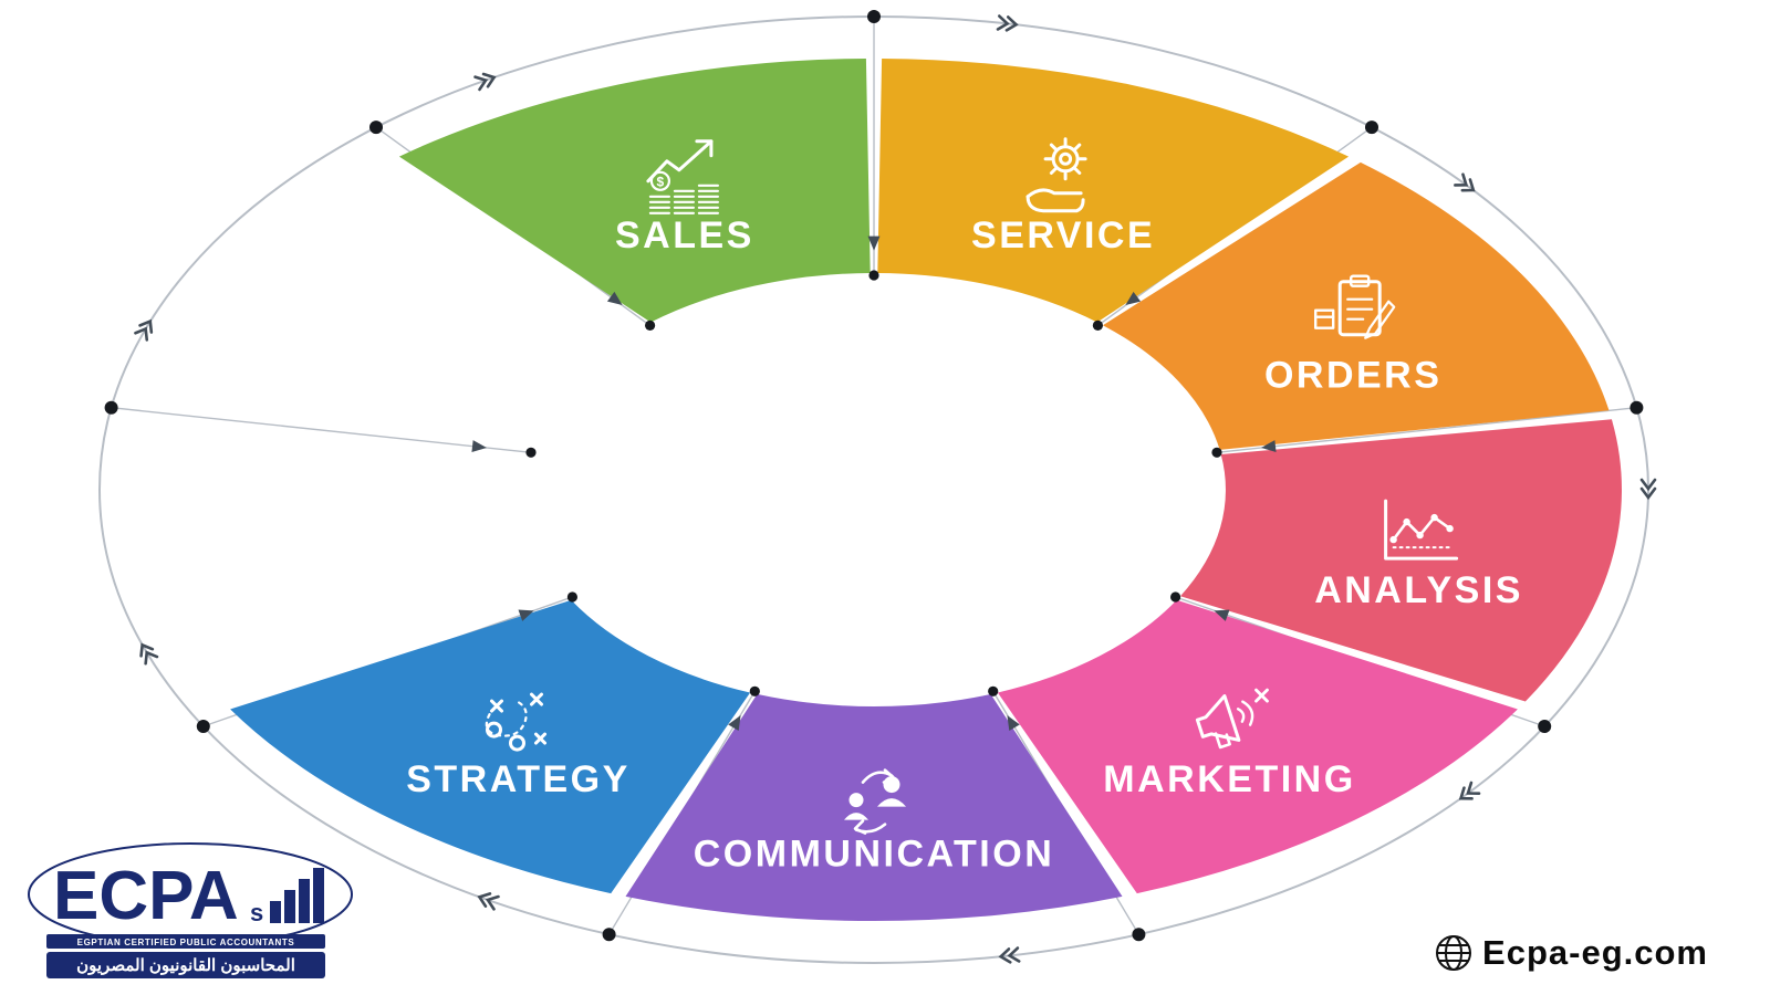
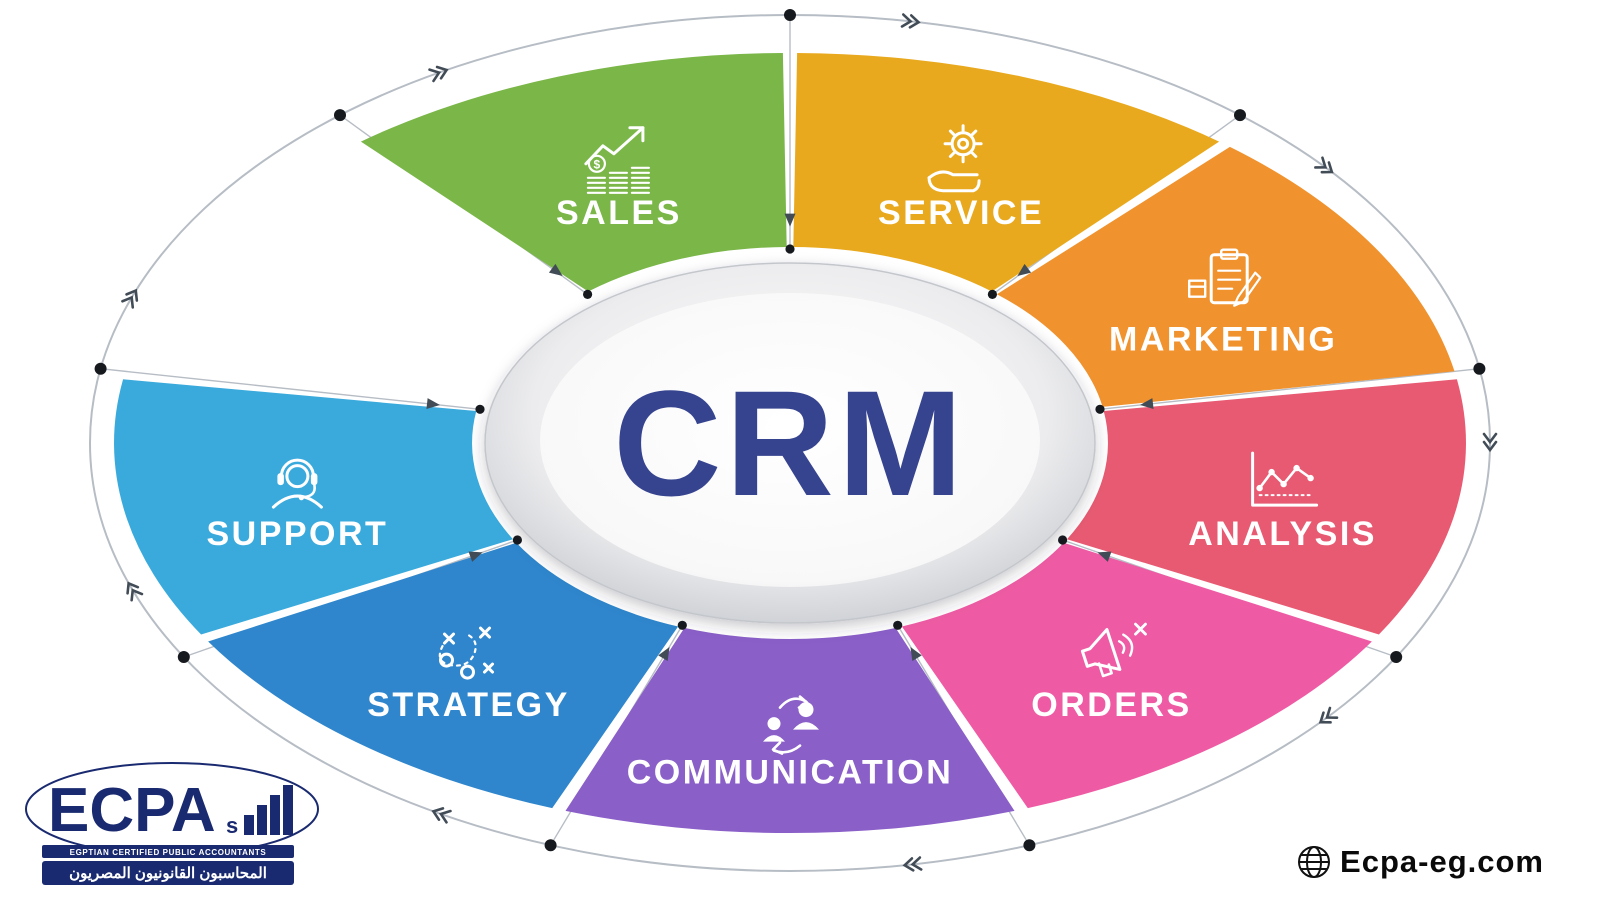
  $
  SALES
  SERVICE
- ORDERS
+ MARKETING
  ANALYSIS
- MARKETING
+ ORDERS
  COMMUNICATION
  STRATEGY
+ SUPPORT
+ CRM
  ECPA
  s
  EGPTIAN CERTIFIED PUBLIC ACCOUNTANTS
  المحاسبون القانونيون المصريون
  Ecpa-eg.com
